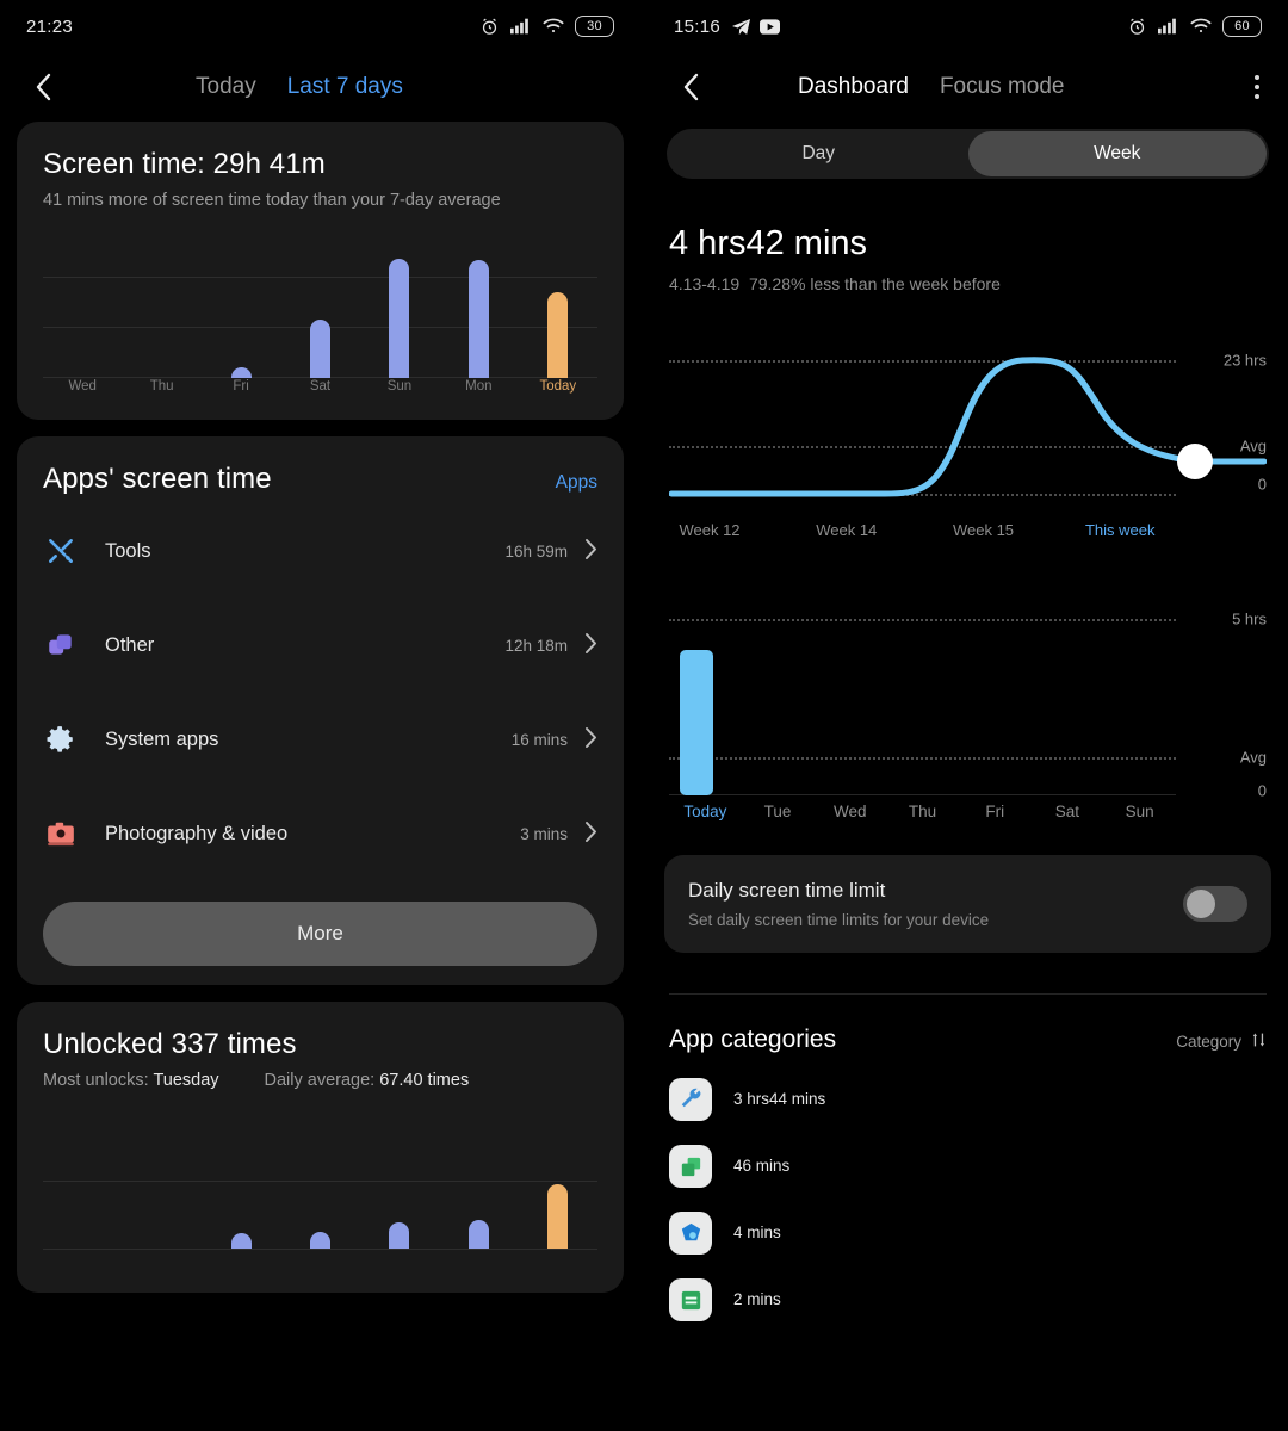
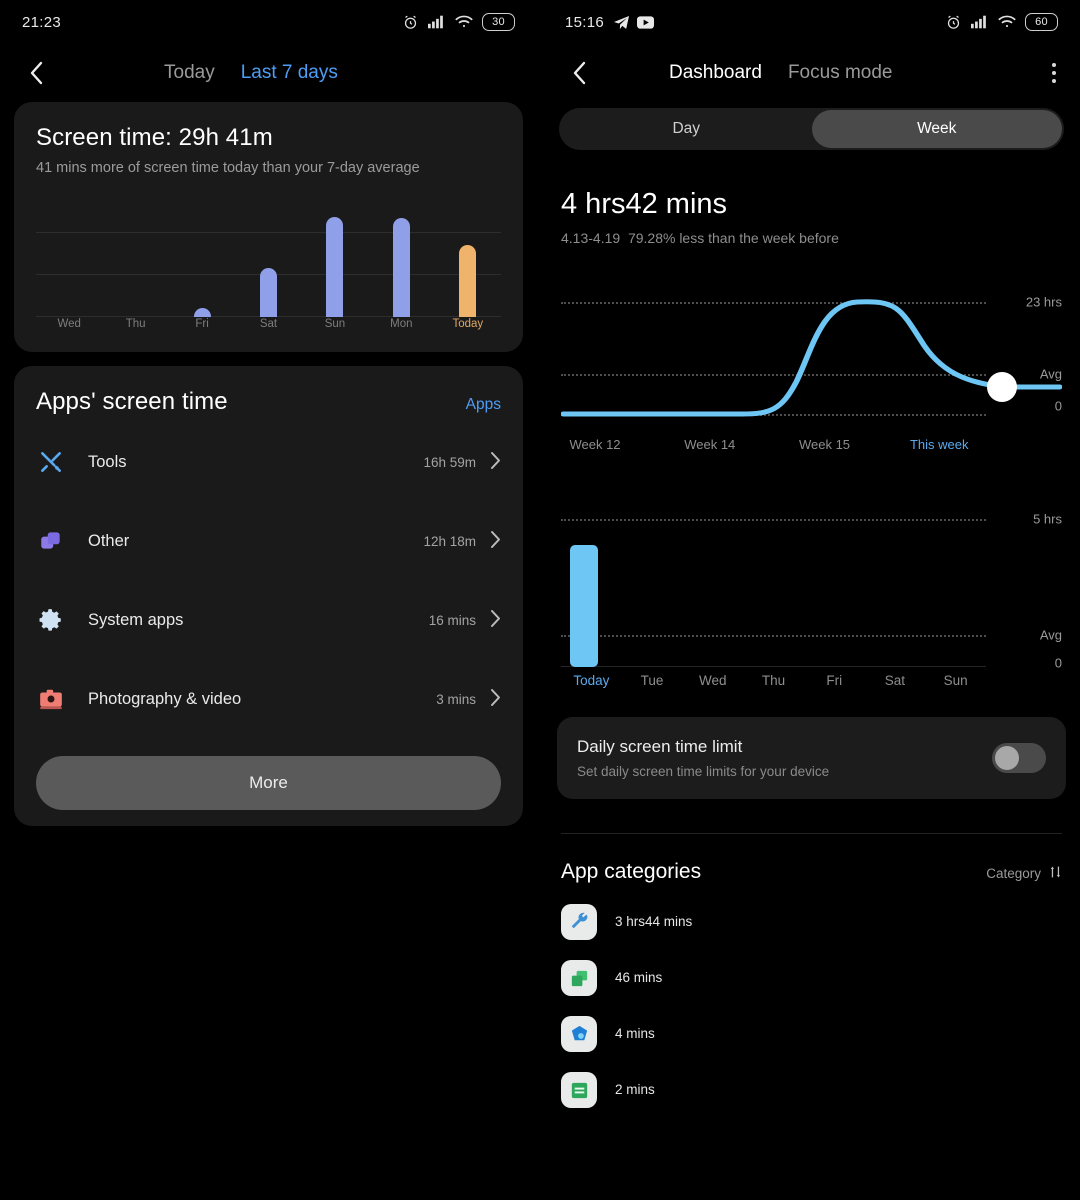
  21:23
  30
  Today
  Last 7 days
  Screen time: 29h 41m
  41 mins more of screen time today than your 7-day average
  Wed
  Thu
  Fri
  Sat
  Sun
  Mon
  Today
  Apps' screen time
  Apps
  Tools
  16h 59m
  Other
  12h 18m
  System apps
  16 mins
  Photography & video
  3 mins
  More
- Unlocked 337 times
- Most unlocks: Tuesday
- Daily average: 67.40 times
  15:16
  60
  Dashboard
  Focus mode
  Day
  Week
  4 hrs42 mins
  4.13-4.19 79.28% less than the week before
  23 hrs
  Avg
  0
  Week 12
  Week 14
  Week 15
  This week
  5 hrs
  Avg
  0
  Today
  Tue
  Wed
  Thu
  Fri
  Sat
  Sun
  Daily screen time limit
  Set daily screen time limits for your device
  App categories
  Category
  3 hrs44 mins
  46 mins
  4 mins
  2 mins
